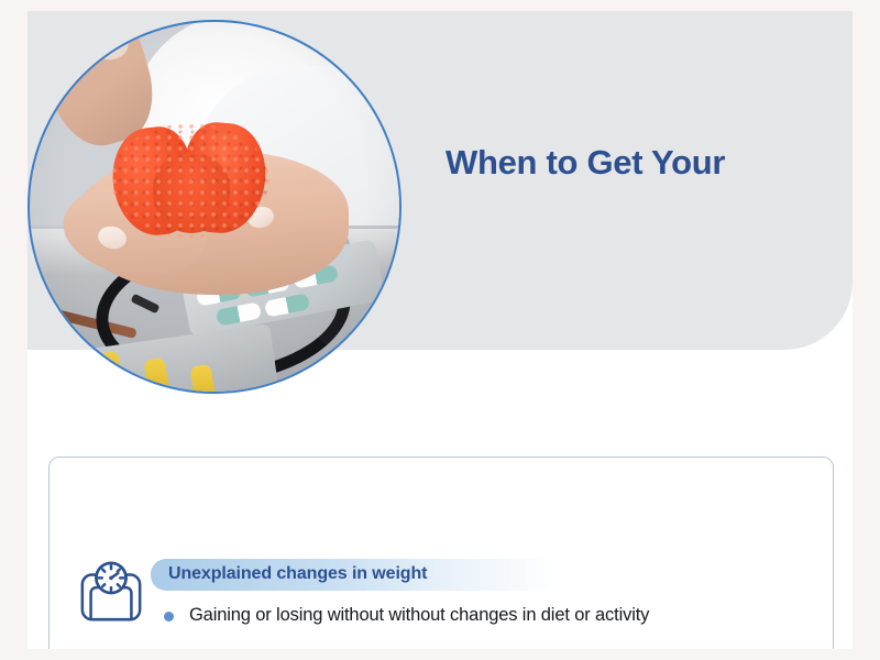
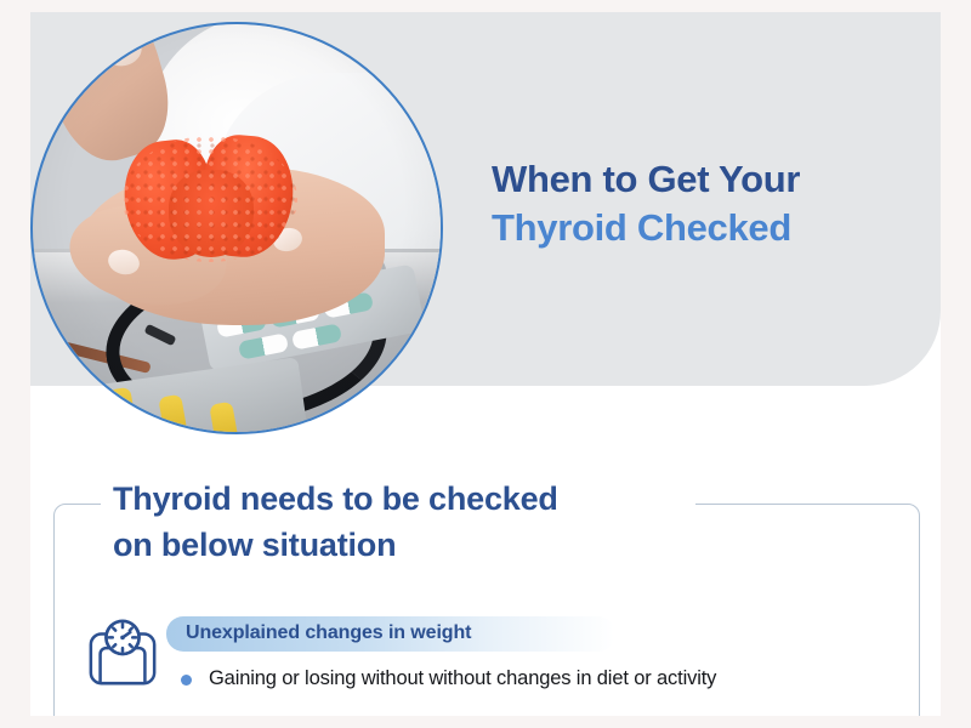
  When to Get Your
+ Thyroid Checked
+ Thyroid needs to be checked
+ on below situation
  Unexplained changes in weight
  Gaining or losing without without changes in diet or activity
